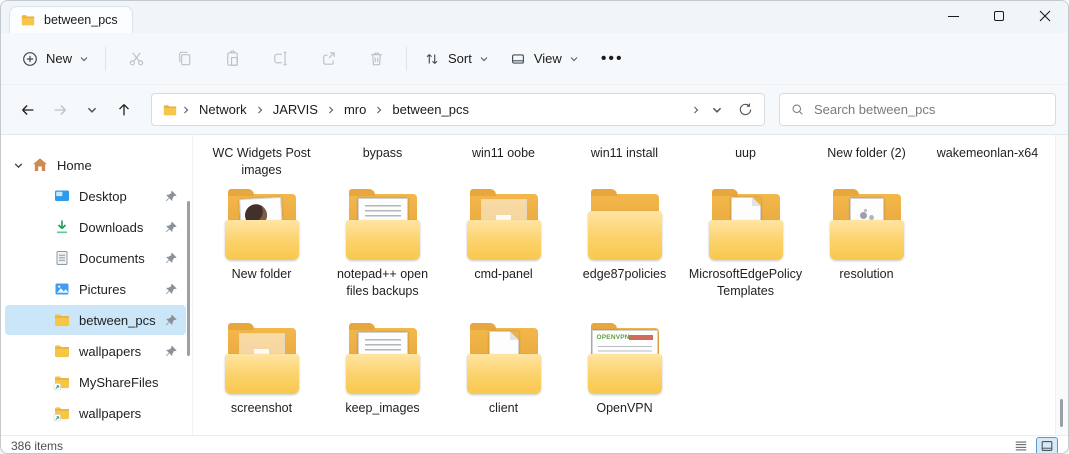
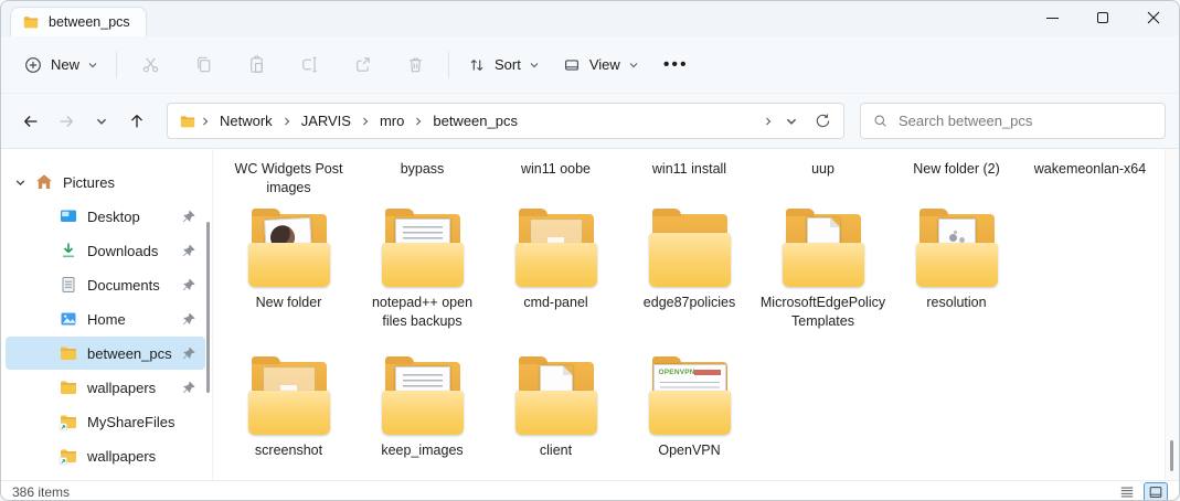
  between_pcs
  New
  Sort
  View
  •••
  Network
  JARVIS
  mro
  between_pcs
  Search between_pcs
- Home
+ Pictures
  Desktop
  Downloads
  Documents
- Pictures
+ Home
  between_pcs
  wallpapers
  MyShareFiles
  wallpapers
  WC Widgets Post images
  bypass
  win11 oobe
  win11 install
  uup
  New folder (2)
  wakemeonlan-x64
  New folder
  notepad++ open files backups
  cmd-panel
  edge87policies
  MicrosoftEdgePolicyTemplates
  resolution
  screenshot
  keep_images
  client
  OpenVPN
  386 items
